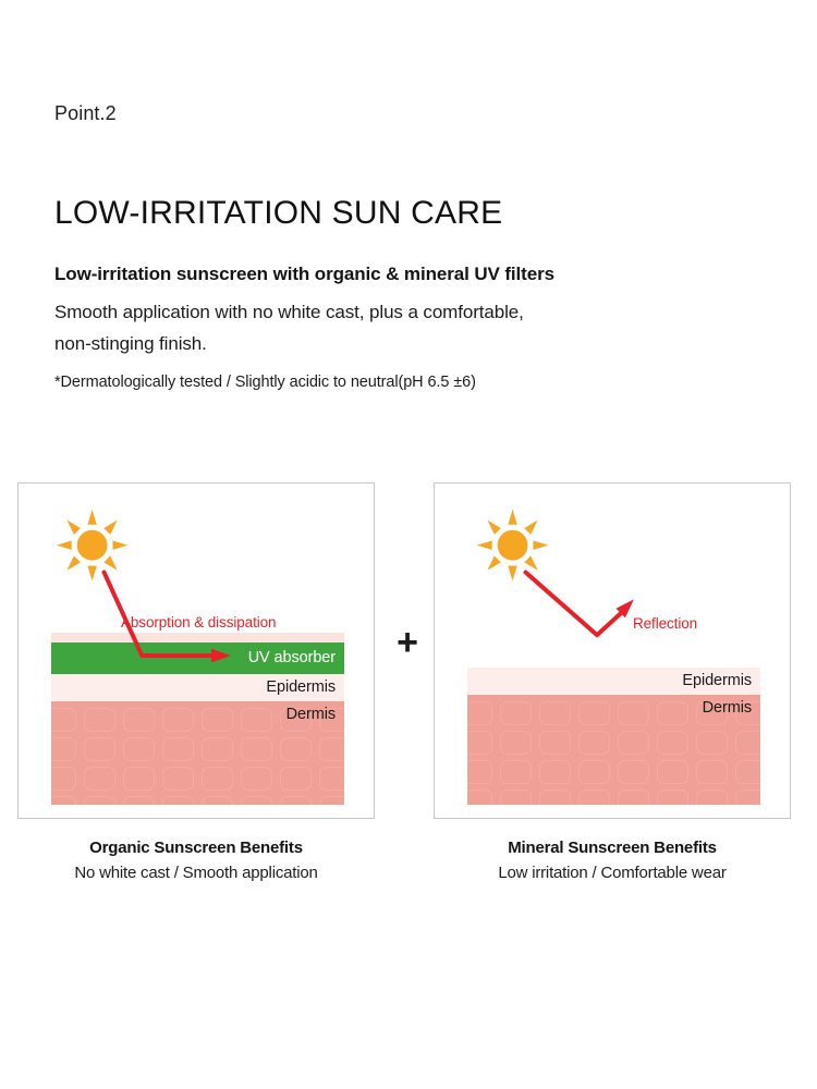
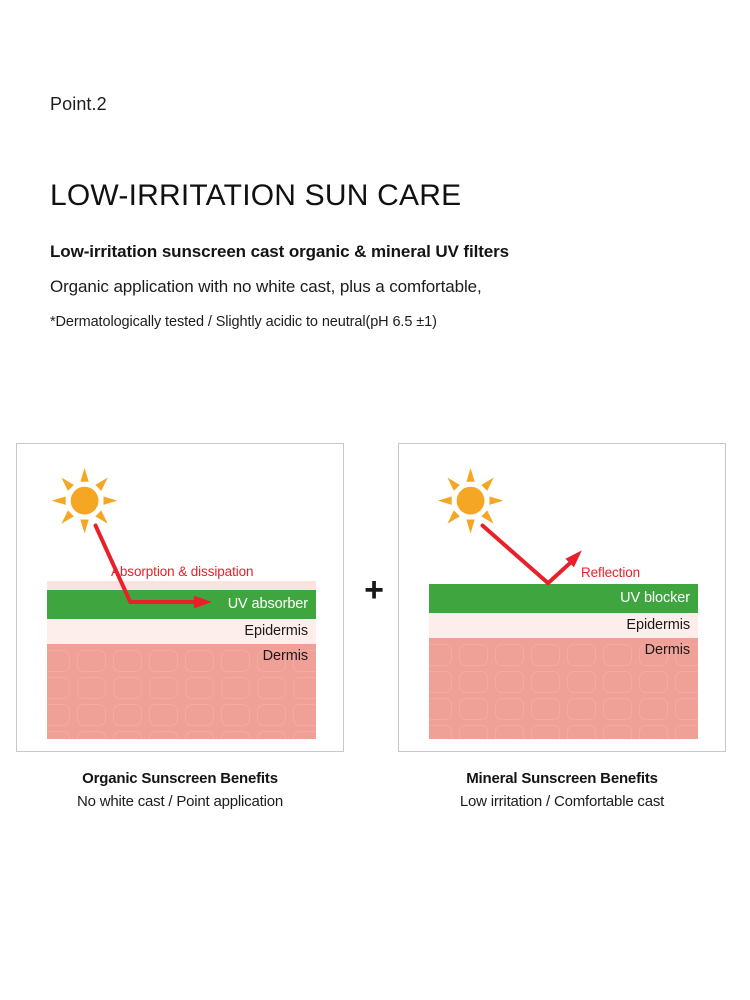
  Point.2
  LOW-IRRITATION SUN CARE
- Low-irritation sunscreen with organic & mineral UV filters
+ Low-irritation sunscreen cast organic & mineral UV filters
- Smooth application with no white cast, plus a comfortable,
+ Organic application with no white cast, plus a comfortable,
- non-stinging finish.
- *Dermatologically tested / Slightly acidic to neutral(pH 6.5 ±6)
+ *Dermatologically tested / Slightly acidic to neutral(pH 6.5 ±1)
  UV absorber
  Epidermis
  Dermis
  Absorption & dissipation
  +
+ UV blocker
  Epidermis
  Dermis
  Reflection
  Organic Sunscreen Benefits
- No white cast / Smooth application
+ No white cast / Point application
  Mineral Sunscreen Benefits
- Low irritation / Comfortable wear
+ Low irritation / Comfortable cast
